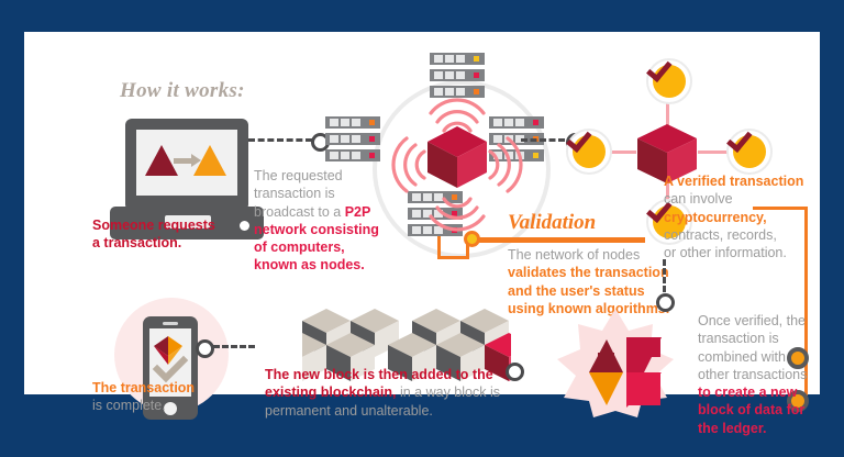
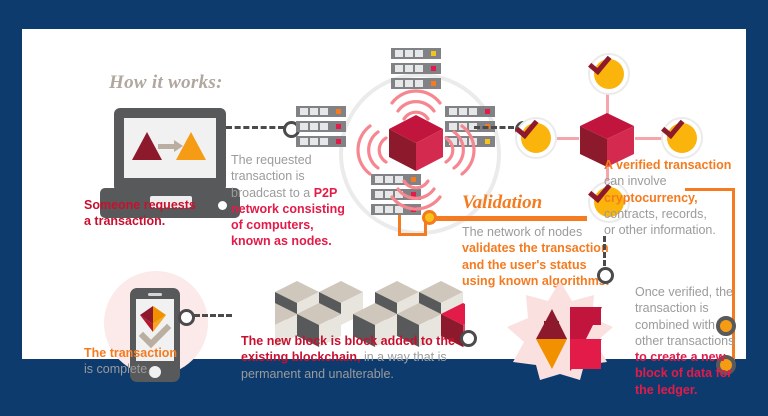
  How it works:
  Someone requests
  a transaction.
  The requested
  transaction is
  broadcast to a P2P
  network consisting
  of computers,
  known as nodes.
  Validation
  The network of nodes
  validates the transaction
  and the user's status
  using known algorithm
  A verified transaction
  can involve
  cryptocurrency,
  contracts, records,
  or other information.
  Once verified, the
  transaction is
  combined with
  other transactions
  to create a new
  block of data for
  the ledger.
- The new block is then added to the
+ The new block is block added to the
- existing blockchain, in a way block is
+ existing blockchain, in a way that is
  permanent and unalterable.
  The transaction
  is complete.
